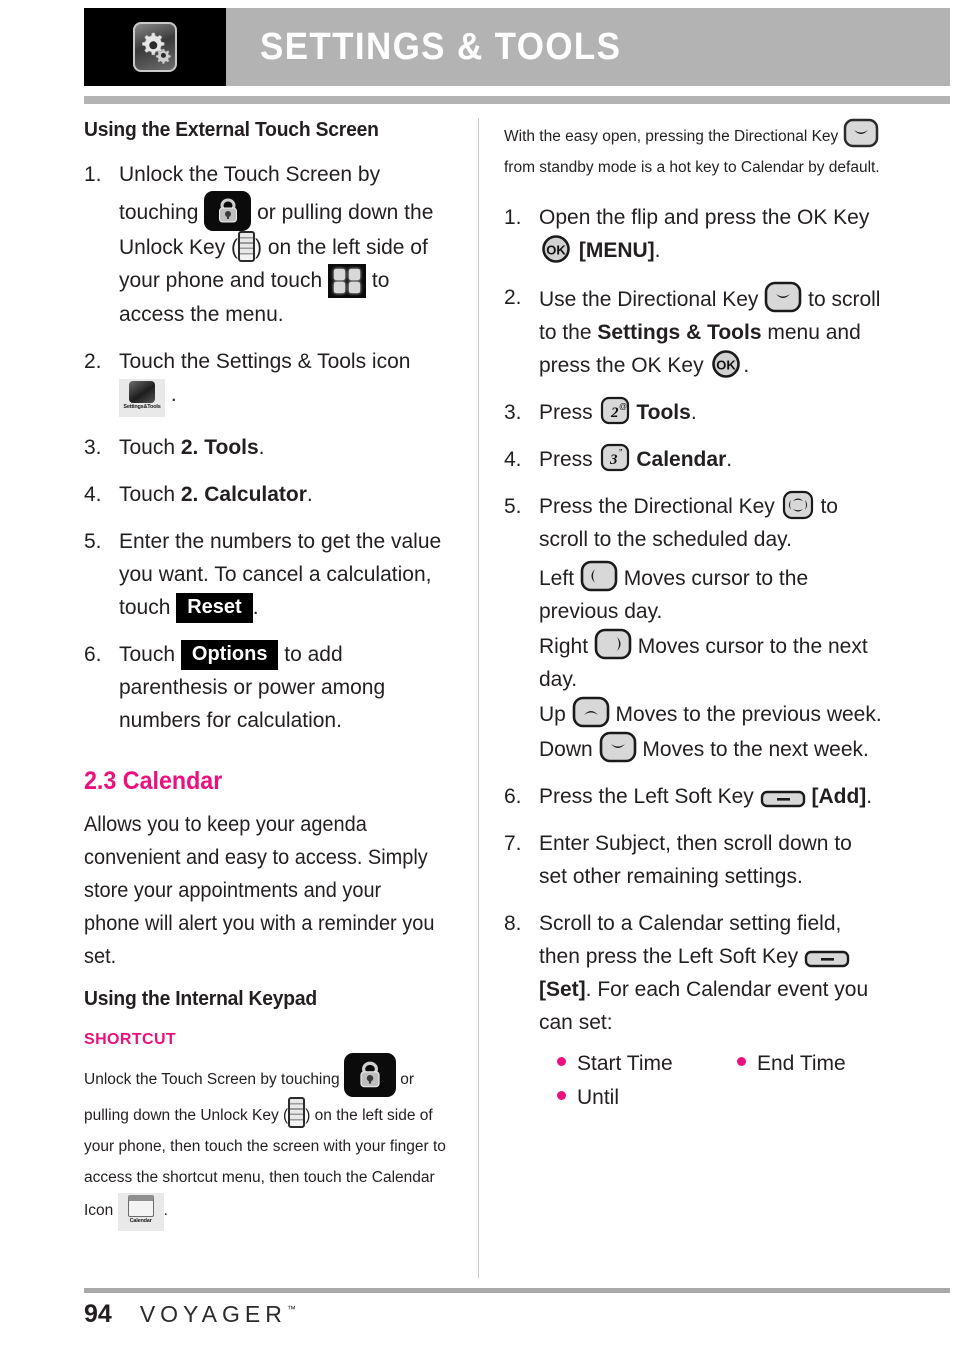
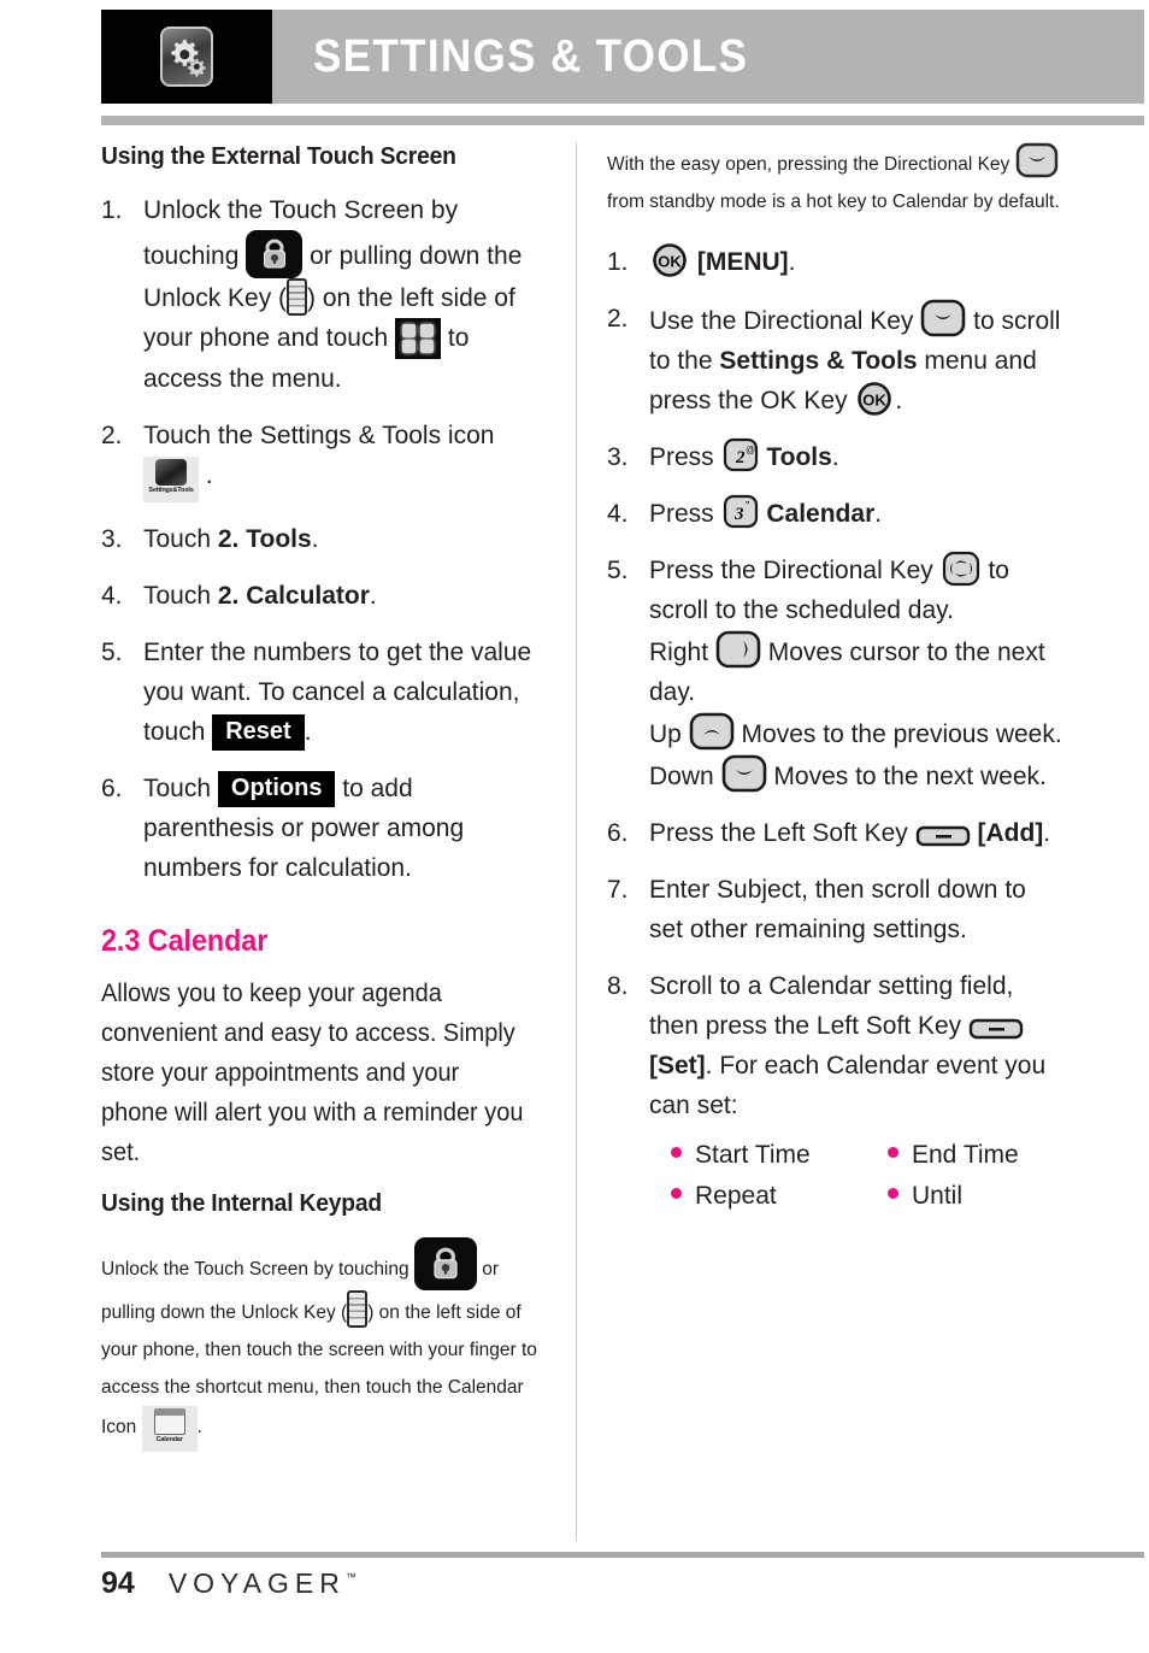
  SETTINGS & TOOLS
  Using the External Touch Screen
  1.
  Unlock the Touch Screen by touching or pulling down the Unlock Key ( ) on the left side of your phone and touch to access the menu.
  2.
  Touch the Settings & Tools icon
  .
  3.
  Touch 2. Tools.
  4.
  Touch 2. Calculator.
  5.
  Enter the numbers to get the value you want. To cancel a calculation, touch Reset .
  6.
  Touch Options to add parenthesis or power among numbers for calculation.
  2.3 Calendar
  Allows you to keep your agenda convenient and easy to access. Simply store your appointments and your phone will alert you with a reminder you set.
  Using the Internal Keypad
- SHORTCUT
  Unlock the Touch Screen by touching or pulling down the Unlock Key ( ) on the left side of your phone, then touch the screen with your finger to access the shortcut menu, then touch the Calendar Icon
  .
  With the easy open, pressing the Directional Key from standby mode is a hot key to Calendar by default.
  1.
- Open the flip and press the OK Key
  OK
  [MENU].
  2.
  Use the Directional Key to scroll to the Settings & Tools menu and press the OK Key
  OK
  .
  3.
  Press
  2
  @
  Tools.
  4.
  Press
  3
  ”
  Calendar.
  5.
  Press the Directional Key to scroll to the scheduled day.
- Left Moves cursor to the previous day.
  Right Moves cursor to the next day.
  Up Moves to the previous week.
  Down Moves to the next week.
  6.
  Press the Left Soft Key [Add].
  7.
  Enter Subject, then scroll down to set other remaining settings.
  8.
  Scroll to a Calendar setting field, then press the Left Soft Key [Set]. For each Calendar event you can set:
  Start Time
  End Time
+ Repeat
  Until
  94
  VOYAGER™
